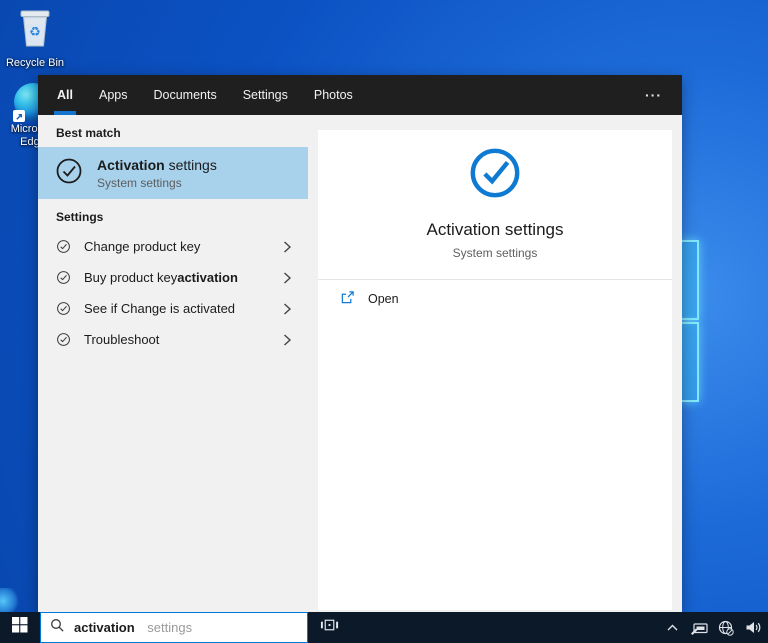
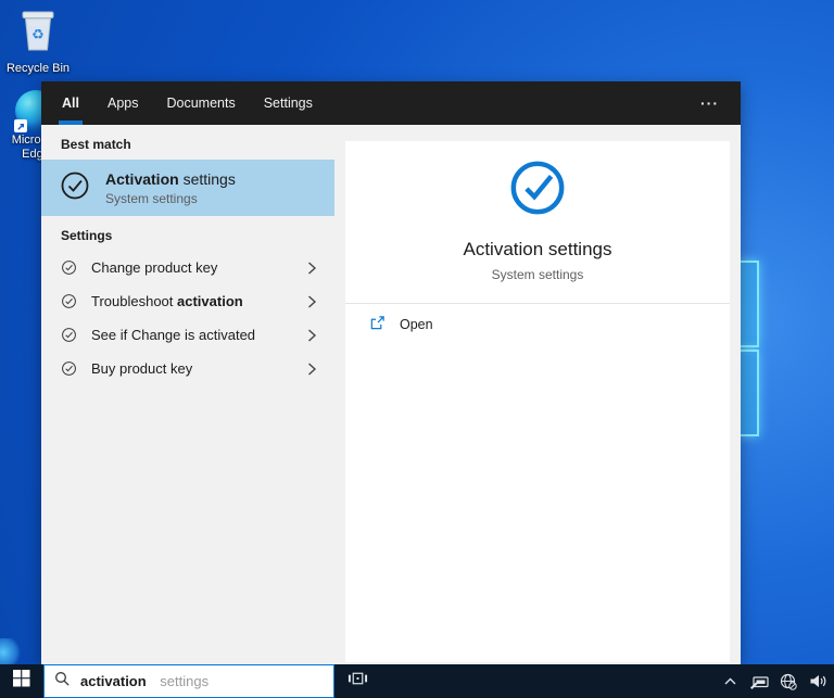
  ♻
  Recycle Bin
  All
  Apps
  Documents
  Settings
- Photos
  ···
  Best match
  Activation settings
  System settings
  Settings
  Change product key
- Buy product keyactivation
+ Troubleshoot activation
  See if Change is activated
- Troubleshoot
+ Buy product key
  Activation settings
  System settings
  Open
  activation
  settings
